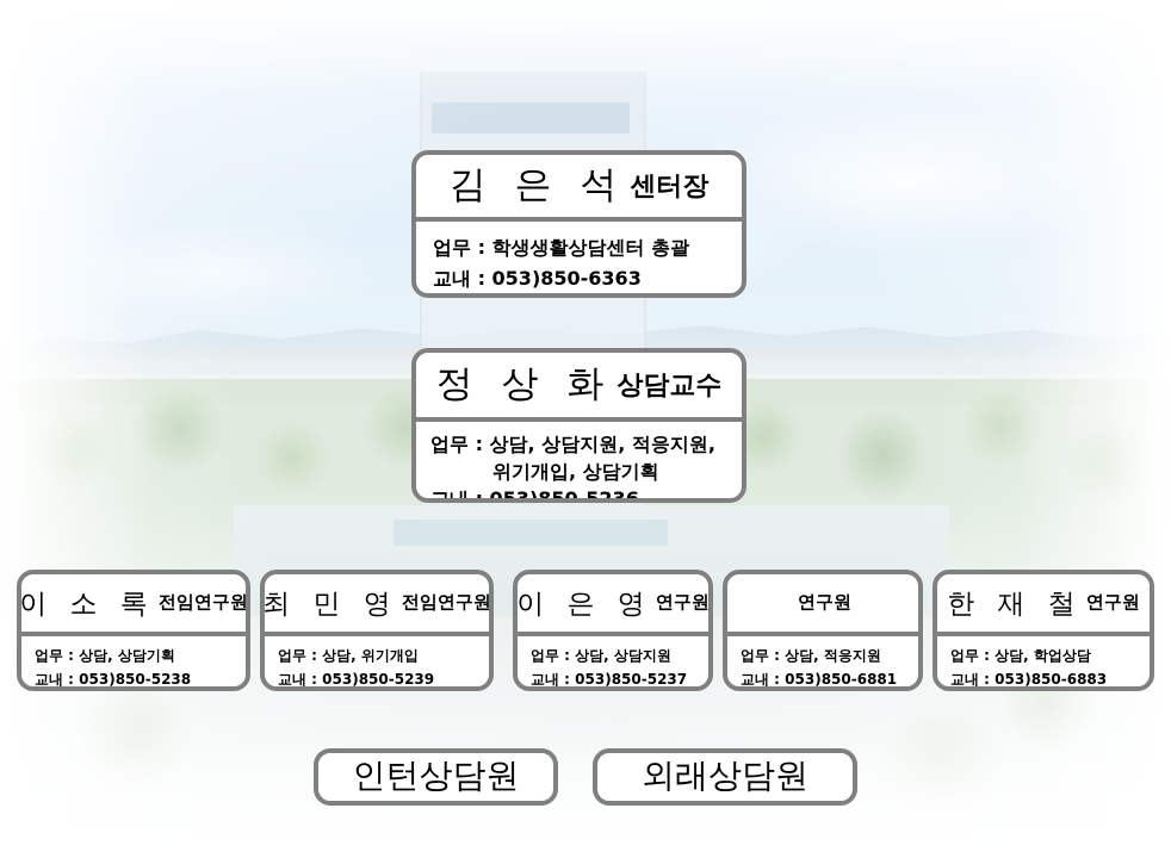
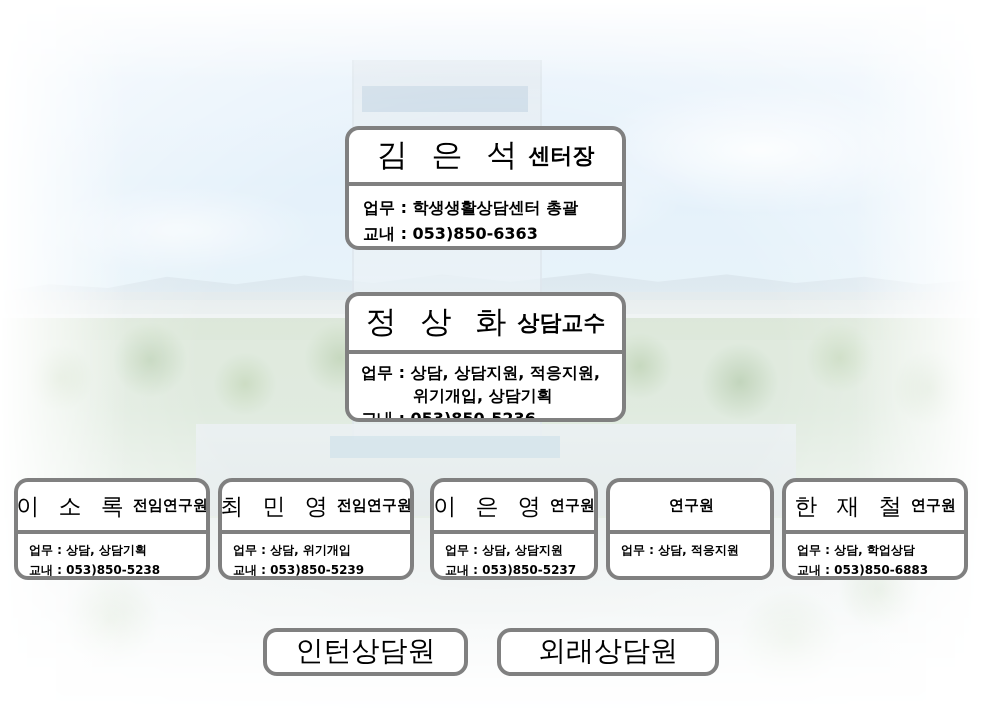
  김 은 석
  센터장
  업무 : 학생생활상담센터 총괄
  교내 : 053)850-6363
  정 상 화
  상담교수
  업무 : 상담, 상담지원, 적응지원,
  위기개입, 상담기획
  이 소 록
  전임연구원
  업무 : 상담, 상담기획
  교내 : 053)850-5238
  최 민 영
  전임연구원
  업무 : 상담, 위기개입
  교내 : 053)850-5239
  이 은 영
  연구원
  업무 : 상담, 상담지원
  교내 : 053)850-5237
  연구원
  업무 : 상담, 적응지원
- 교내 : 053)850-6881
  한 재 철
  연구원
  업무 : 상담, 학업상담
  교내 : 053)850-6883
  인턴상담원
  외래상담원
